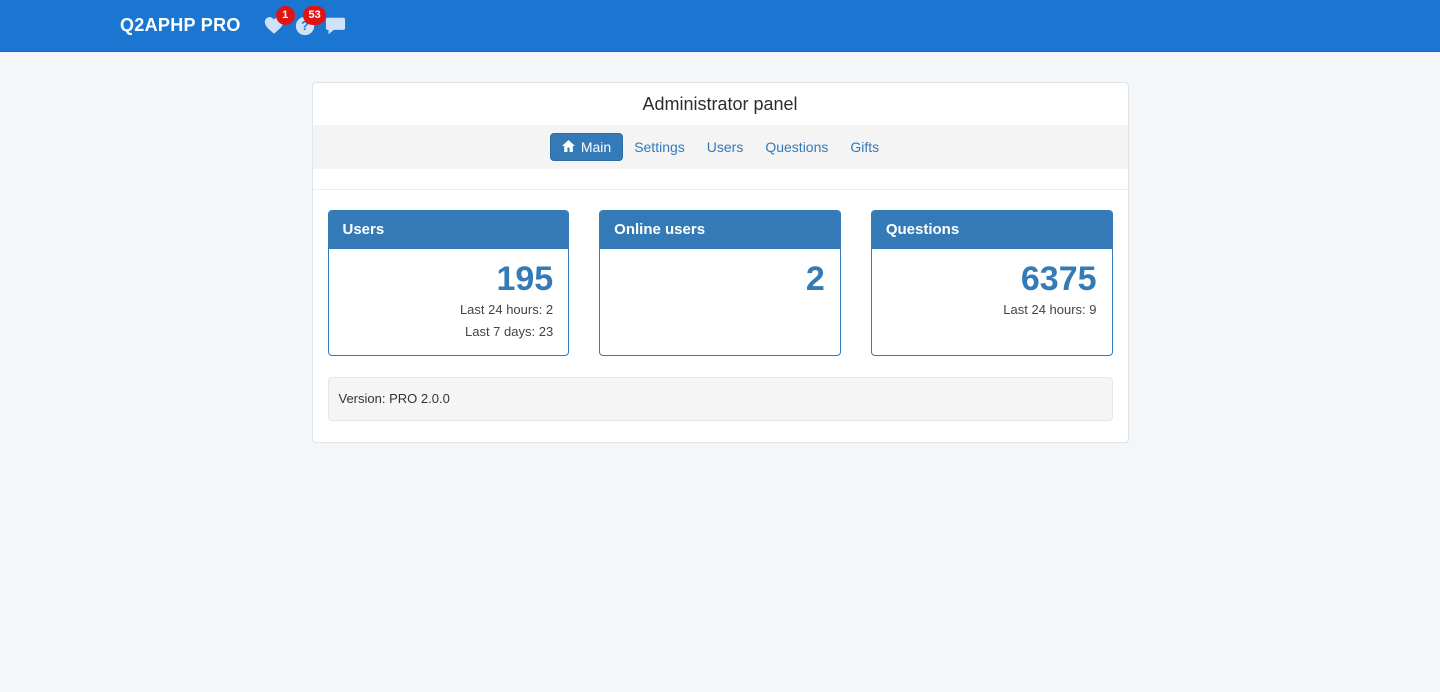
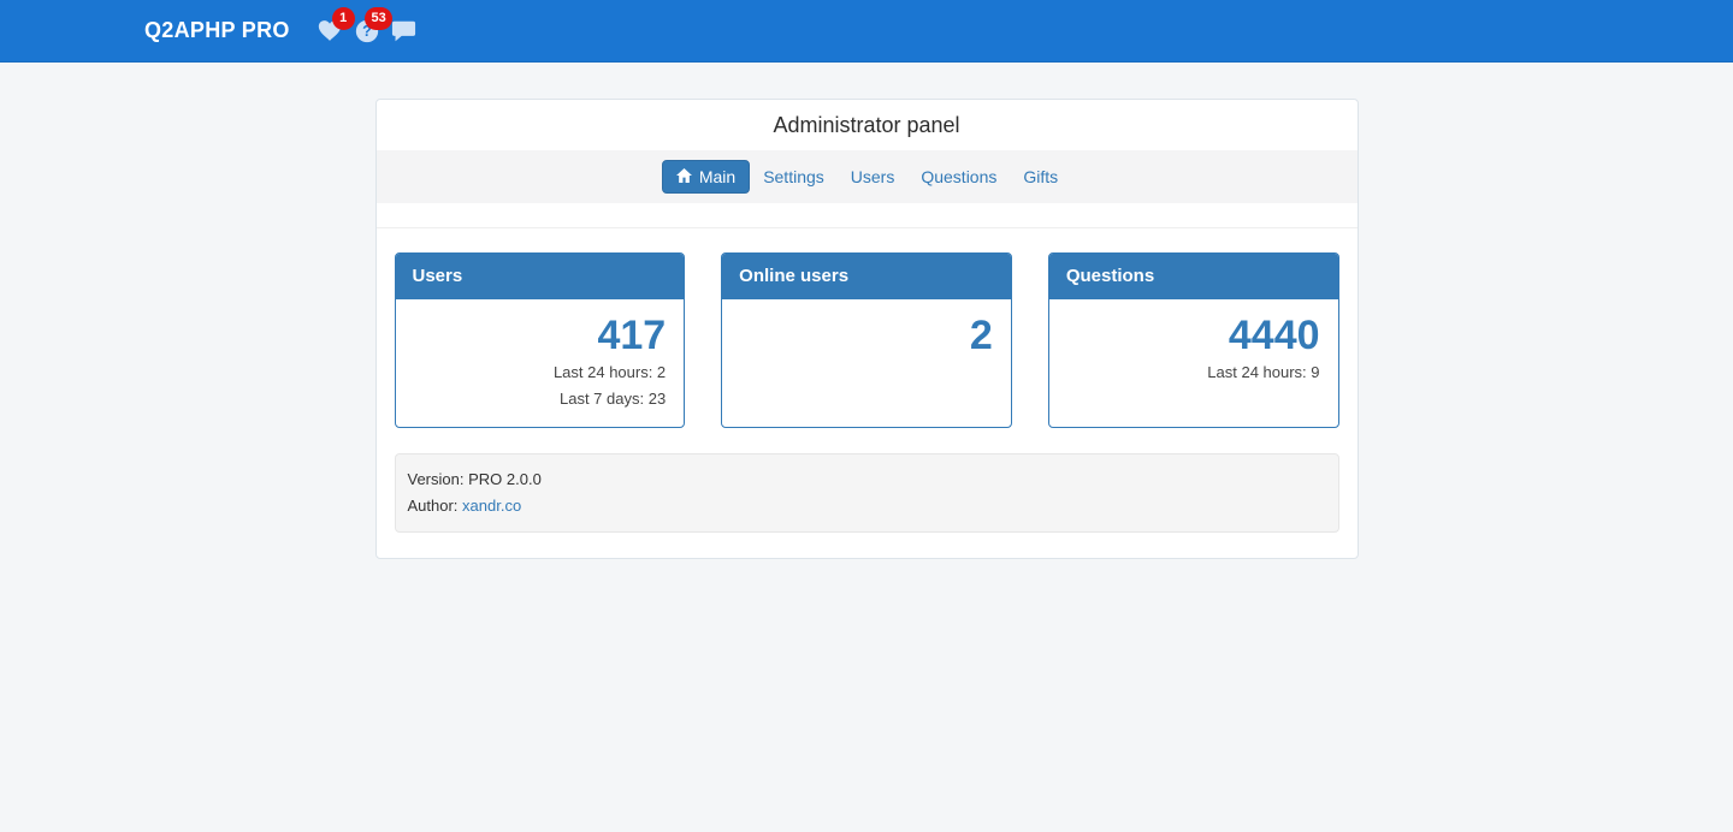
  Q2APHP PRO
  1
  ?
  53
  Administrator panel
  Main
  Settings
  Users
  Questions
  Gifts
  Users
- 195
+ 417
  Last 24 hours: 2
  Last 7 days: 23
  Online users
  2
  Questions
- 6375
+ 4440
  Last 24 hours: 9
  Version: PRO 2.0.0
+ Author: xandr.co
